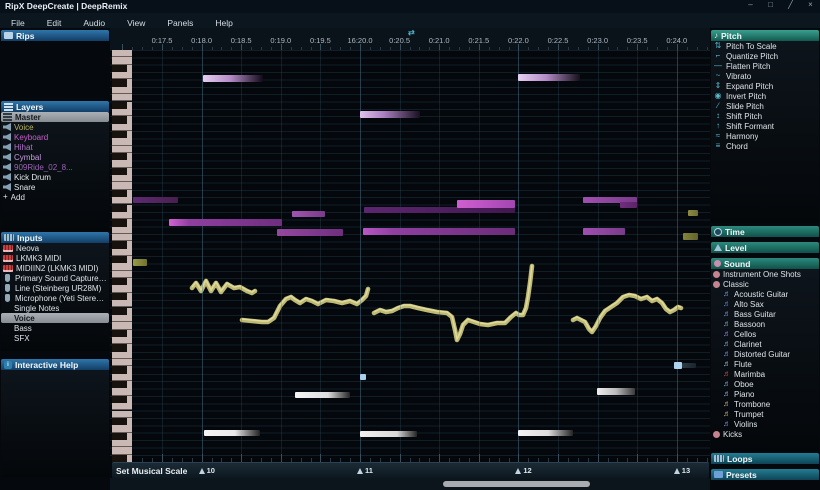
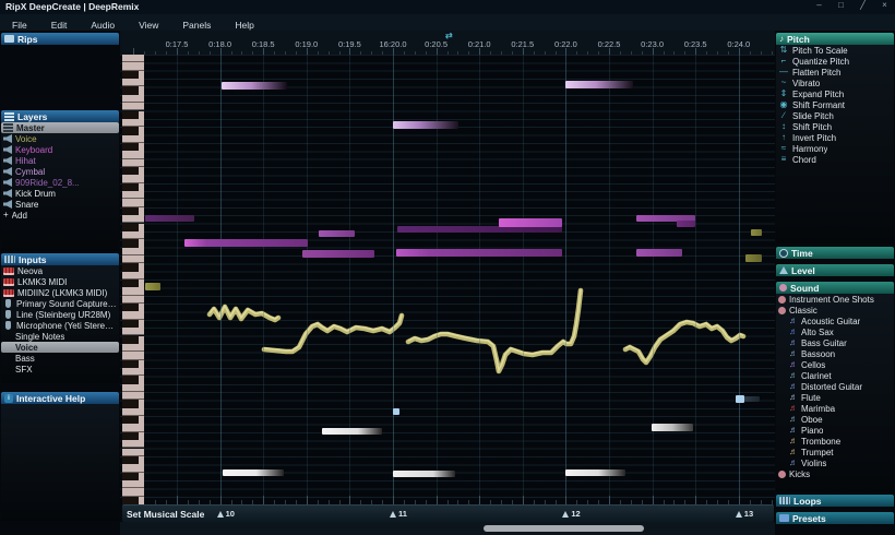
  RipX DeepCreate | DeepRemix
  –
  □
  ╱
  ×
  File Edit Audio View Panels Help
  Rips
  Layers
  Master
  Voice
  Keyboard
  Hihat
  Cymbal
  909Ride_02_8...
  Kick Drum
  Snare
  +
  Add
  Inputs
  Neova
  LKMK3 MIDI
  MIDIIN2 (LKMK3 MIDI)
  Primary Sound Capture D
  Line (Steinberg UR28M)
  Microphone (Yeti Stereo ..
  Single Notes
  Voice
  Bass
  SFX
  Interactive Help
  0:17.5
  0:18.0
  0:18.5
  0:19.0
  0:19.5
  16:20.0
  0:20.5
  0:21.0
  0:21.5
  0:22.0
  0:22.5
  0:23.0
  0:23.5
  0:24.0
  ⇄
  Set Musical Scale
  10
  11
  12
  13
  ♪
  Pitch
  ⇅
  Pitch To Scale
  ⌐
  Quantize Pitch
  —
  Flatten Pitch
  ~
  Vibrato
  ⇕
  Expand Pitch
  ◉
- Invert Pitch
+ Shift Formant
  ∕
  Slide Pitch
  ↕
  Shift Pitch
  ↑
- Shift Formant
+ Invert Pitch
  ≈
  Harmony
  ≡
  Chord
  Time
  Level
  Sound
  Instrument One Shots
  Classic
  ♬
  Acoustic Guitar
  ♬
  Alto Sax
  ♬
  Bass Guitar
  ♬
  Bassoon
  ♬
  Cellos
  ♬
  Clarinet
  ♬
  Distorted Guitar
  ♬
  Flute
  ♬
  Marimba
  ♬
  Oboe
  ♬
  Piano
  ♬
  Trombone
  ♬
  Trumpet
  ♬
  Violins
  Kicks
  Loops
  Presets
